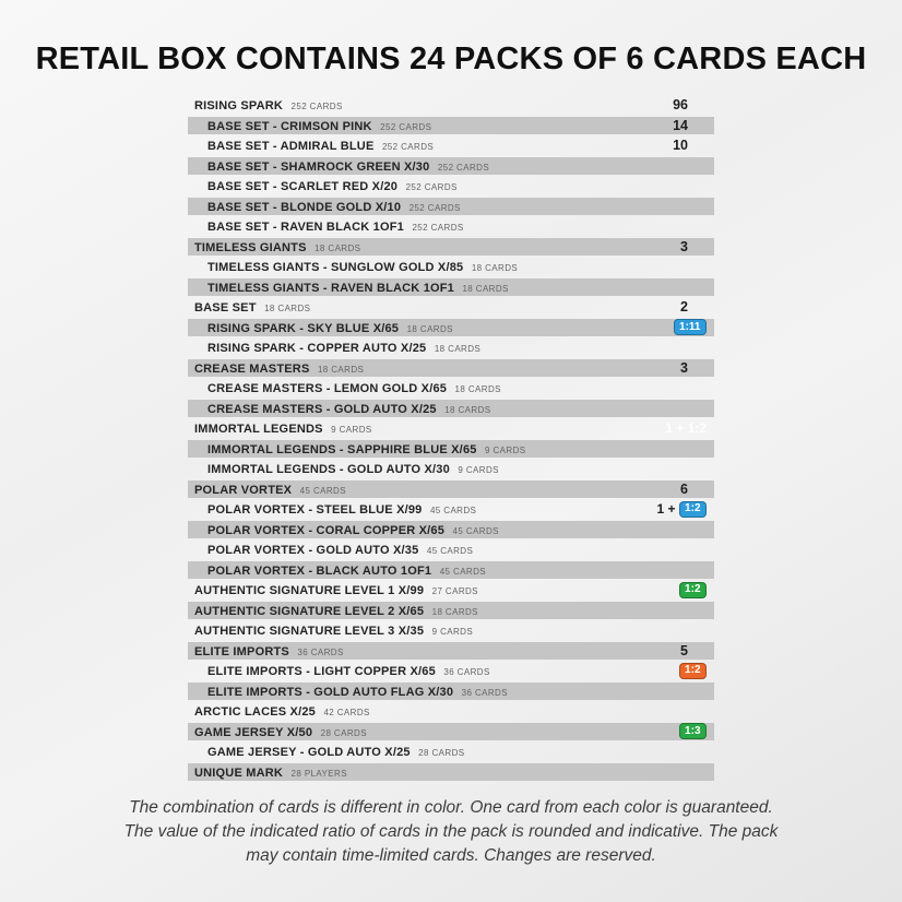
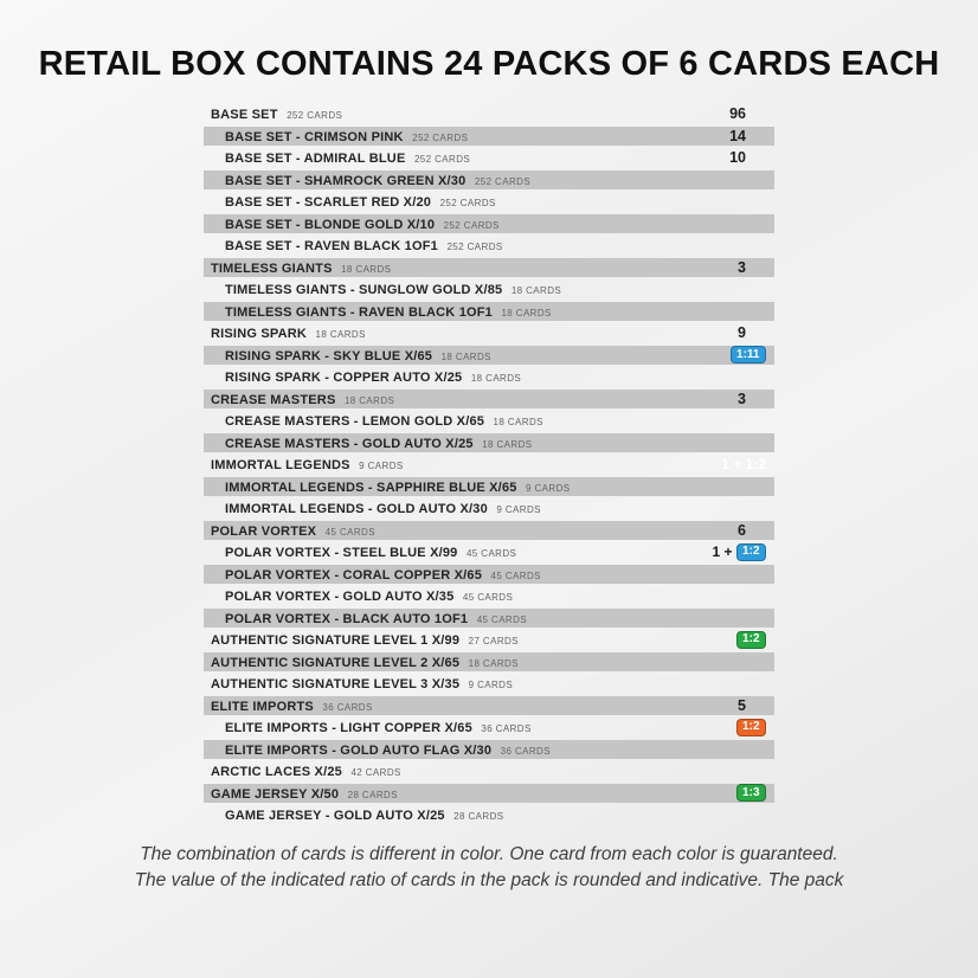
  RETAIL BOX CONTAINS 24 PACKS OF 6 CARDS EACH
- RISING SPARK 252 CARDS
+ BASE SET 252 CARDS
  96
  BASE SET - CRIMSON PINK 252 CARDS
  14
  BASE SET - ADMIRAL BLUE 252 CARDS
  10
  BASE SET - SHAMROCK GREEN X/30 252 CARDS
  BASE SET - SCARLET RED X/20 252 CARDS
  BASE SET - BLONDE GOLD X/10 252 CARDS
  BASE SET - RAVEN BLACK 1OF1 252 CARDS
  TIMELESS GIANTS 18 CARDS
  3
  TIMELESS GIANTS - SUNGLOW GOLD X/85 18 CARDS
  TIMELESS GIANTS - RAVEN BLACK 1OF1 18 CARDS
- BASE SET 18 CARDS
+ RISING SPARK 18 CARDS
- 2
+ 9
  RISING SPARK - SKY BLUE X/65 18 CARDS
  1:11
  RISING SPARK - COPPER AUTO X/25 18 CARDS
  CREASE MASTERS 18 CARDS
  3
  CREASE MASTERS - LEMON GOLD X/65 18 CARDS
  CREASE MASTERS - GOLD AUTO X/25 18 CARDS
  IMMORTAL LEGENDS 9 CARDS
  IMMORTAL LEGENDS - SAPPHIRE BLUE X/65 9 CARDS
  IMMORTAL LEGENDS - GOLD AUTO X/30 9 CARDS
  POLAR VORTEX 45 CARDS
  6
  POLAR VORTEX - STEEL BLUE X/99 45 CARDS
  1 +
  1:2
  POLAR VORTEX - CORAL COPPER X/65 45 CARDS
  POLAR VORTEX - GOLD AUTO X/35 45 CARDS
  POLAR VORTEX - BLACK AUTO 1OF1 45 CARDS
  AUTHENTIC SIGNATURE LEVEL 1 X/99 27 CARDS
  1:2
  AUTHENTIC SIGNATURE LEVEL 2 X/65 18 CARDS
  AUTHENTIC SIGNATURE LEVEL 3 X/35 9 CARDS
  ELITE IMPORTS 36 CARDS
  5
  ELITE IMPORTS - LIGHT COPPER X/65 36 CARDS
  1:2
  ELITE IMPORTS - GOLD AUTO FLAG X/30 36 CARDS
  ARCTIC LACES X/25 42 CARDS
  GAME JERSEY X/50 28 CARDS
  1:3
  GAME JERSEY - GOLD AUTO X/25 28 CARDS
- UNIQUE MARK 28 PLAYERS
  The combination of cards is different in color. One card from each color is guaranteed.
  The value of the indicated ratio of cards in the pack is rounded and indicative. The pack
- may contain time-limited cards. Changes are reserved.
